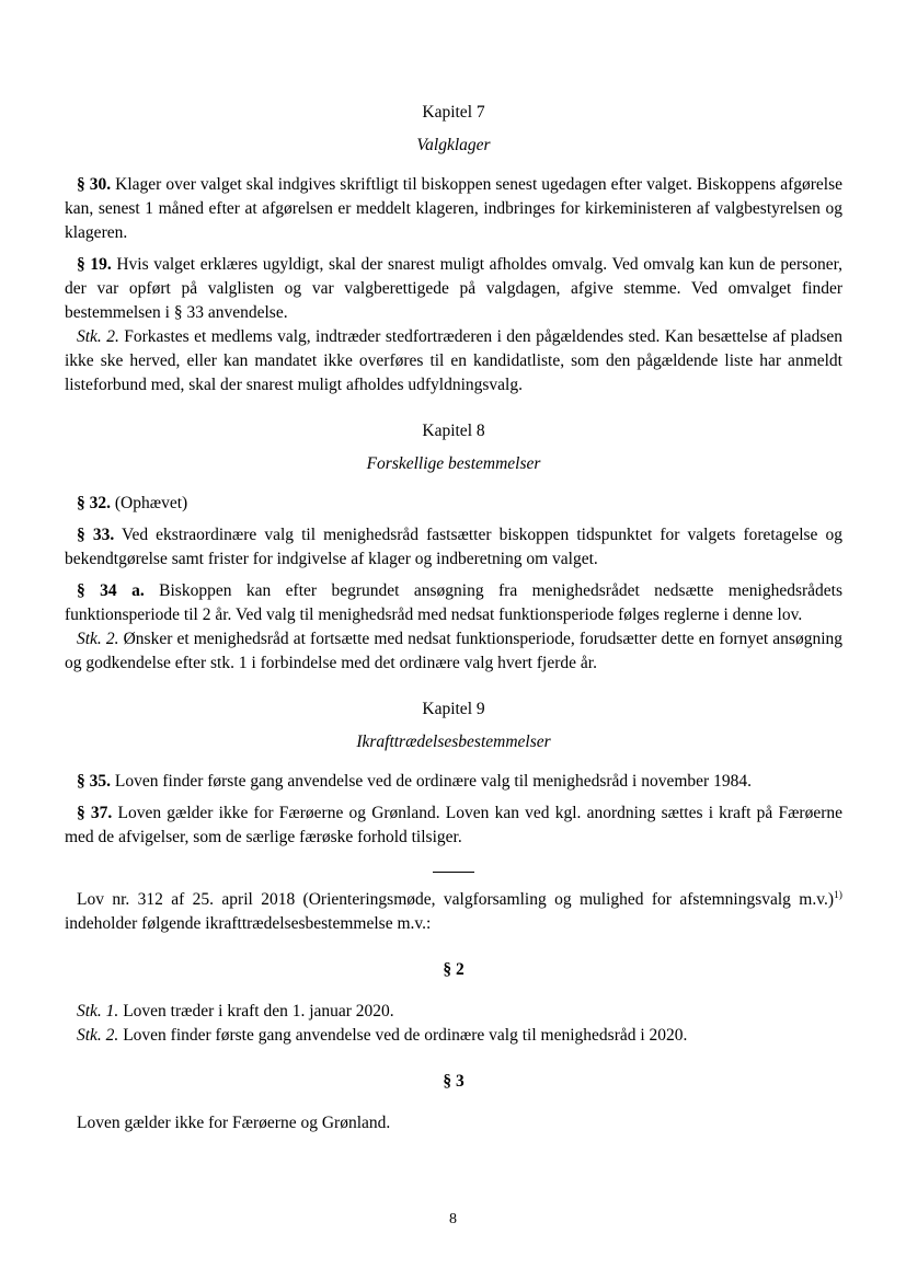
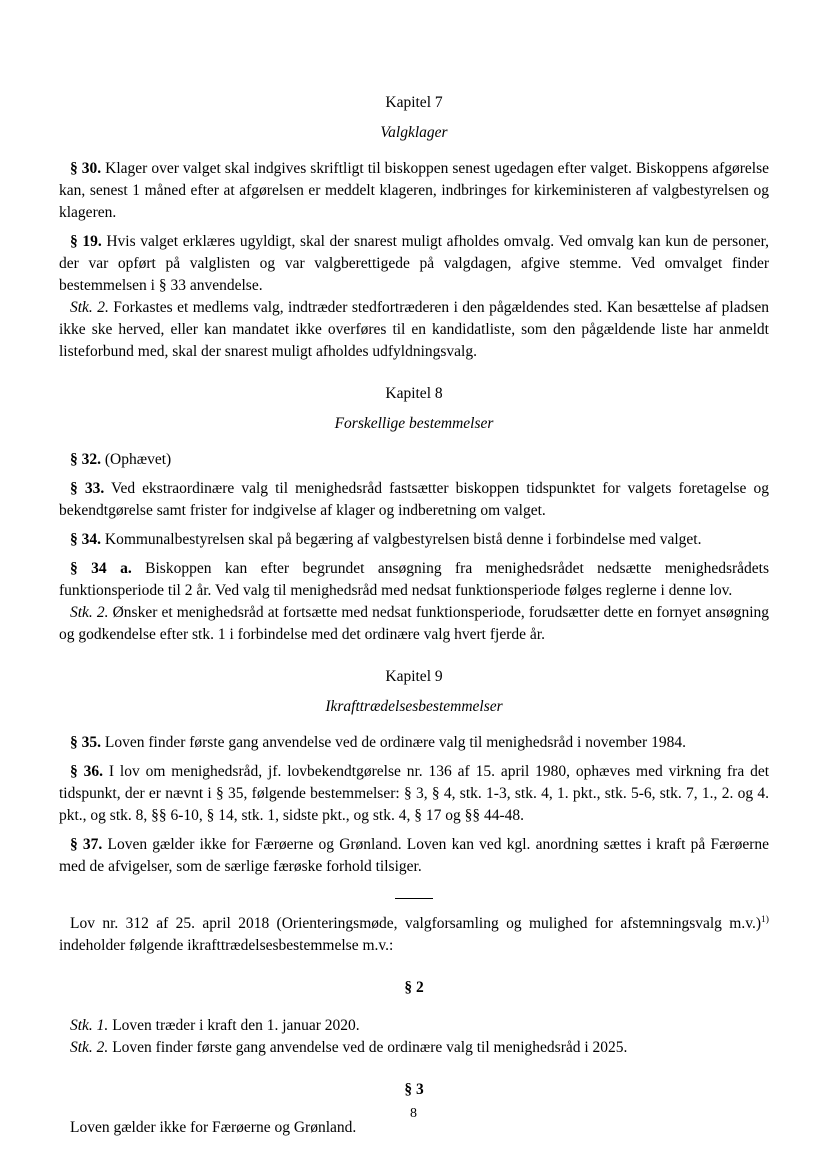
  Kapitel 7
  Valgklager
  § 30. Klager over valget skal indgives skriftligt til biskoppen senest ugedagen efter valget. Biskoppens afgørelse kan, senest 1 måned efter at afgørelsen er meddelt klageren, indbringes for kirkeministeren af valgbestyrelsen og klageren.
  § 19. Hvis valget erklæres ugyldigt, skal der snarest muligt afholdes omvalg. Ved omvalg kan kun de personer, der var opført på valglisten og var valgberettigede på valgdagen, afgive stemme. Ved omvalget finder bestemmelsen i § 33 anvendelse.
  Stk. 2. Forkastes et medlems valg, indtræder stedfortræderen i den pågældendes sted. Kan besættelse af pladsen ikke ske herved, eller kan mandatet ikke overføres til en kandidatliste, som den pågældende liste har anmeldt listeforbund med, skal der snarest muligt afholdes udfyldningsvalg.
  Kapitel 8
  Forskellige bestemmelser
  § 32. (Ophævet)
  § 33. Ved ekstraordinære valg til menighedsråd fastsætter biskoppen tidspunktet for valgets foretagelse og bekendtgørelse samt frister for indgivelse af klager og indberetning om valget.
+ § 34. Kommunalbestyrelsen skal på begæring af valgbestyrelsen bistå denne i forbindelse med valget.
  § 34 a. Biskoppen kan efter begrundet ansøgning fra menighedsrådet nedsætte menighedsrådets funktionsperiode til 2 år. Ved valg til menighedsråd med nedsat funktionsperiode følges reglerne i denne lov.
  Stk. 2. Ønsker et menighedsråd at fortsætte med nedsat funktionsperiode, forudsætter dette en fornyet ansøgning og godkendelse efter stk. 1 i forbindelse med det ordinære valg hvert fjerde år.
  Kapitel 9
  Ikrafttrædelsesbestemmelser
  § 35. Loven finder første gang anvendelse ved de ordinære valg til menighedsråd i november 1984.
+ § 36. I lov om menighedsråd, jf. lovbekendtgørelse nr. 136 af 15. april 1980, ophæves med virkning fra det tidspunkt, der er nævnt i § 35, følgende bestemmelser: § 3, § 4, stk. 1-3, stk. 4, 1. pkt., stk. 5-6, stk. 7, 1., 2. og 4. pkt., og stk. 8, §§ 6-10, § 14, stk. 1, sidste pkt., og stk. 4, § 17 og §§ 44-48.
  § 37. Loven gælder ikke for Færøerne og Grønland. Loven kan ved kgl. anordning sættes i kraft på Færøerne med de afvigelser, som de særlige færøske forhold tilsiger.
  Lov nr. 312 af 25. april 2018 (Orienteringsmøde, valgforsamling og mulighed for afstemningsvalg m.v.)1) indeholder følgende ikrafttrædelsesbestemmelse m.v.:
  § 2
  Stk. 1. Loven træder i kraft den 1. januar 2020.
- Stk. 2. Loven finder første gang anvendelse ved de ordinære valg til menighedsråd i 2020.
+ Stk. 2. Loven finder første gang anvendelse ved de ordinære valg til menighedsråd i 2025.
  § 3
  Loven gælder ikke for Færøerne og Grønland.
  8
